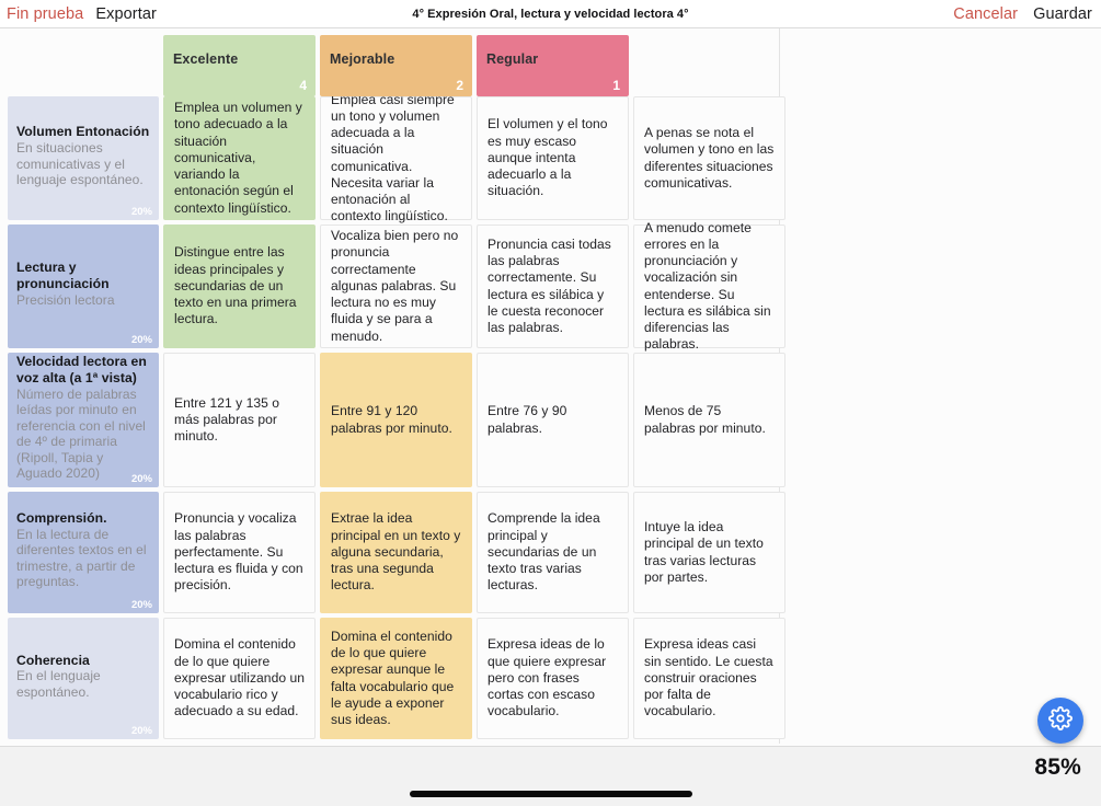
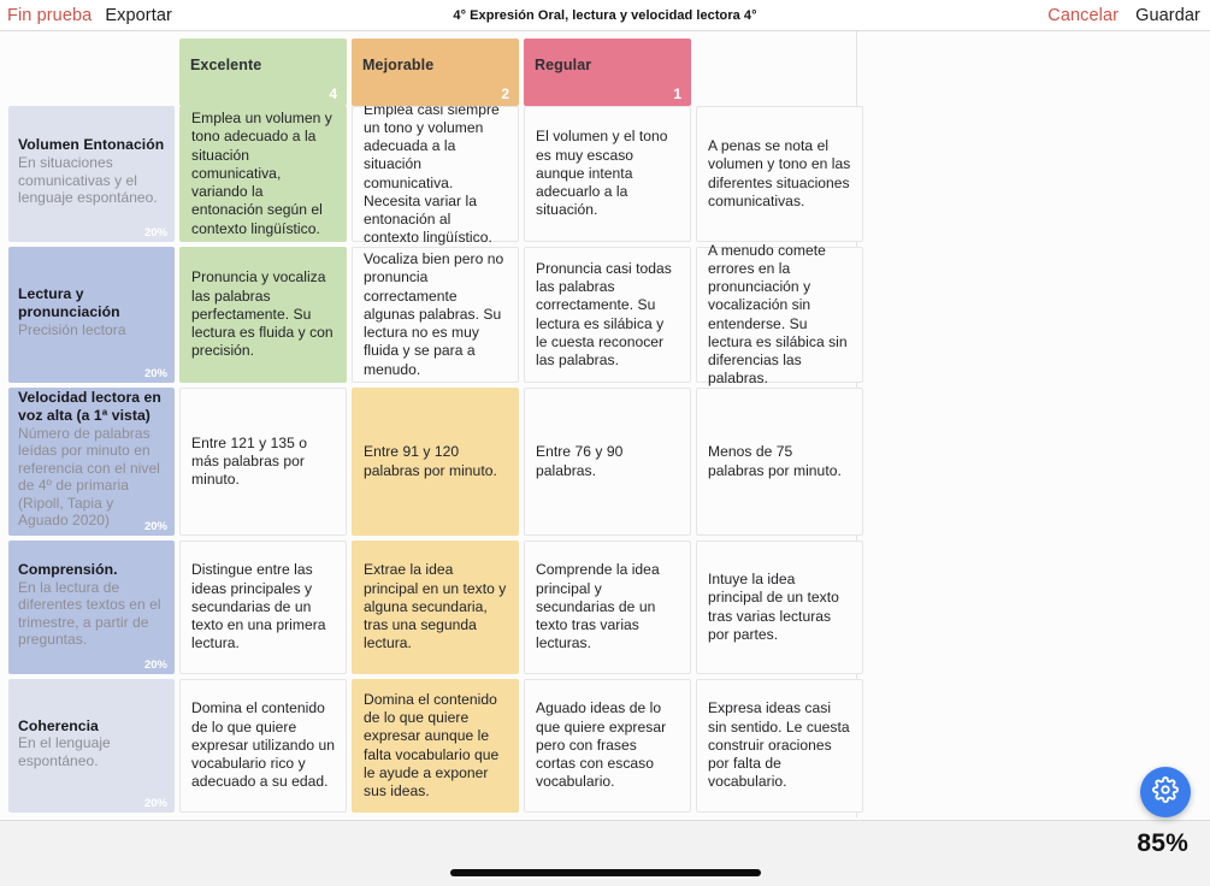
  Fin prueba
  Exportar
  4° Expresión Oral, lectura y velocidad lectora 4°
  Cancelar
  Guardar
  Excelente
  4
  Mejorable
  2
  Regular
  1
  Volumen Entonación
  En situaciones comunicativas y el lenguaje espontáneo.
  20%
  Emplea un volumen y tono adecuado a la situación comunicativa, variando la entonación según el contexto lingüístico.
  Emplea casi siempre un tono y volumen adecuada a la situación comunicativa. Necesita variar la entonación al contexto lingüístico.
  El volumen y el tono es muy escaso aunque intenta adecuarlo a la situación.
  A penas se nota el volumen y tono en las diferentes situaciones comunicativas.
  Lectura y pronunciación
  Precisión lectora
  20%
- Distingue entre las ideas principales y secundarias de un texto en una primera lectura.
+ Pronuncia y vocaliza las palabras perfectamente. Su lectura es fluida y con precisión.
  Vocaliza bien pero no pronuncia correctamente algunas palabras. Su lectura no es muy fluida y se para a menudo.
  Pronuncia casi todas las palabras correctamente. Su lectura es silábica y le cuesta reconocer las palabras.
  A menudo comete errores en la pronunciación y vocalización sin entenderse. Su lectura es silábica sin diferencias las palabras.
  Velocidad lectora en voz alta (a 1ª vista)
  Número de palabras leídas por minuto en referencia con el nivel de 4º de primaria (Ripoll, Tapia y Aguado 2020)
  20%
  Entre 121 y 135 o más palabras por minuto.
  Entre 91 y 120 palabras por minuto.
  Entre 76 y 90 palabras.
  Menos de 75 palabras por minuto.
  Comprensión.
  En la lectura de diferentes textos en el trimestre, a partir de preguntas.
  20%
- Pronuncia y vocaliza las palabras perfectamente. Su lectura es fluida y con precisión.
+ Distingue entre las ideas principales y secundarias de un texto en una primera lectura.
  Extrae la idea principal en un texto y alguna secundaria, tras una segunda lectura.
  Comprende la idea principal y secundarias de un texto tras varias lecturas.
  Intuye la idea principal de un texto tras varias lecturas por partes.
  Coherencia
  En el lenguaje espontáneo.
  20%
  Domina el contenido de lo que quiere expresar utilizando un vocabulario rico y adecuado a su edad.
  Domina el contenido de lo que quiere expresar aunque le falta vocabulario que le ayude a exponer sus ideas.
- Expresa ideas de lo que quiere expresar pero con frases cortas con escaso vocabulario.
+ Aguado ideas de lo que quiere expresar pero con frases cortas con escaso vocabulario.
  Expresa ideas casi sin sentido. Le cuesta construir oraciones por falta de vocabulario.
  85%
